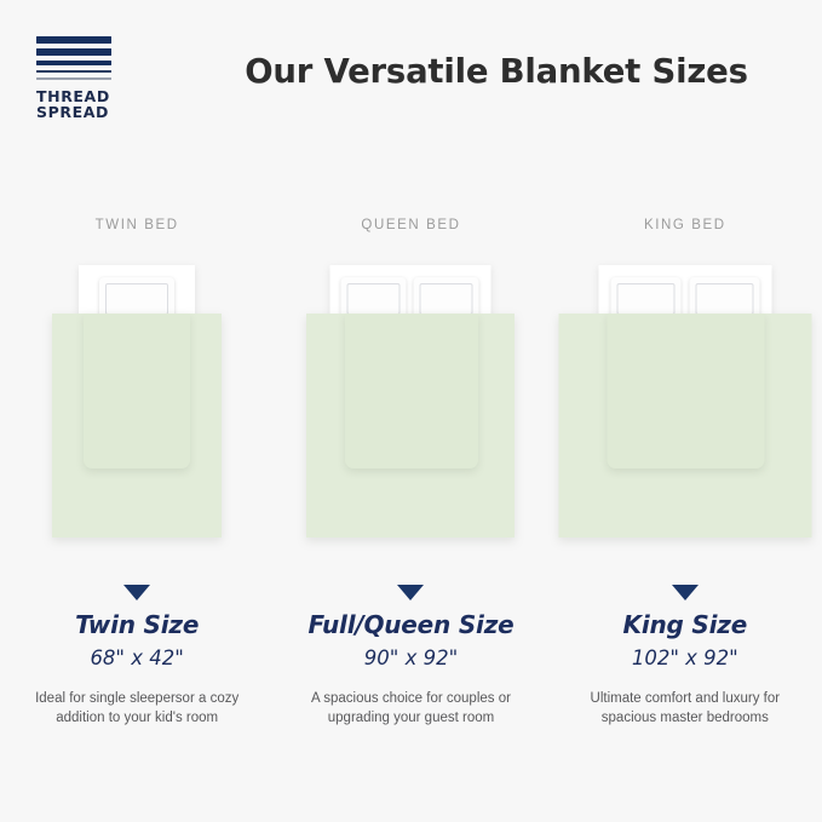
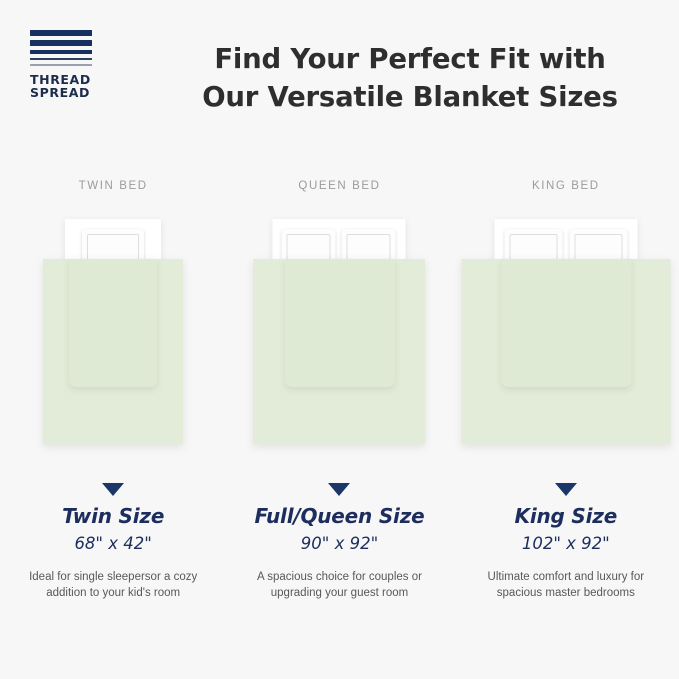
  THREAD
  SPREAD
+ Find Your Perfect Fit with
  Our Versatile Blanket Sizes
  TWIN BED
  Twin Size
  68" x 42"
  Ideal for single sleepersor a cozy addition to your kid's room
  QUEEN BED
  Full/Queen Size
  90" x 92"
  A spacious choice for couples or upgrading your guest room
  KING BED
  King Size
  102" x 92"
  Ultimate comfort and luxury for spacious master bedrooms
